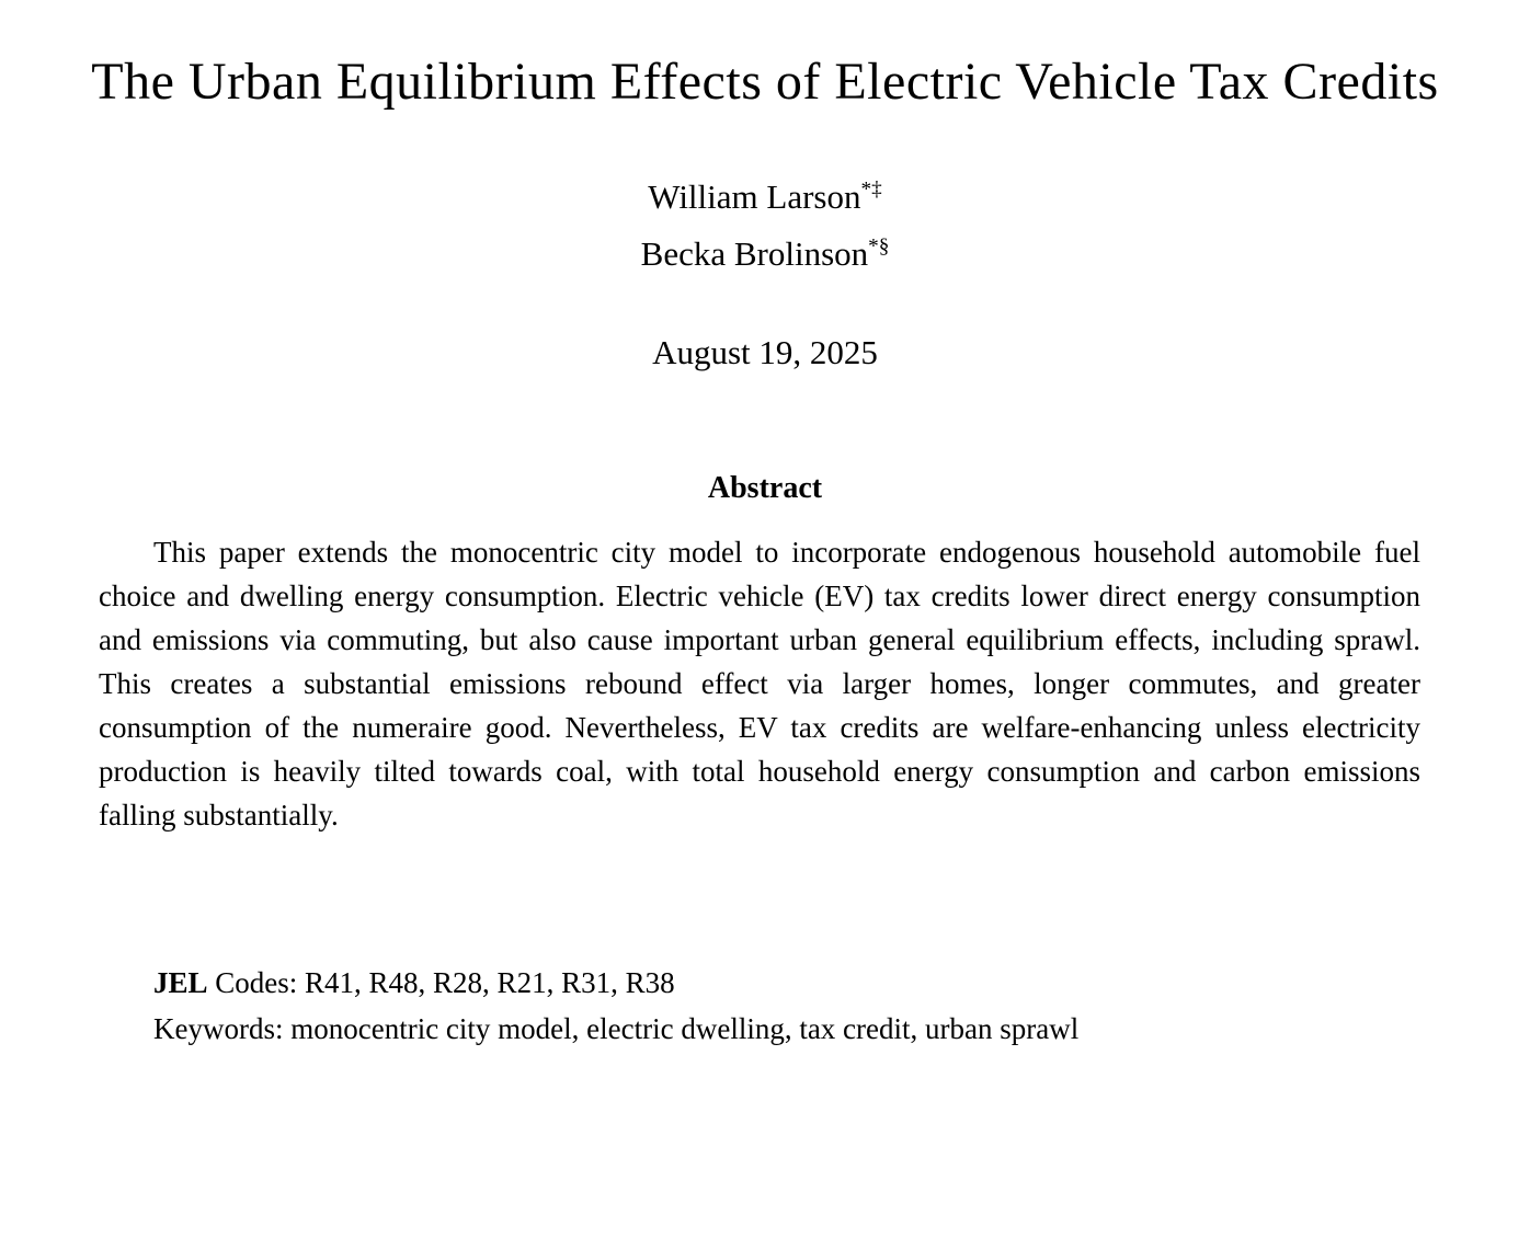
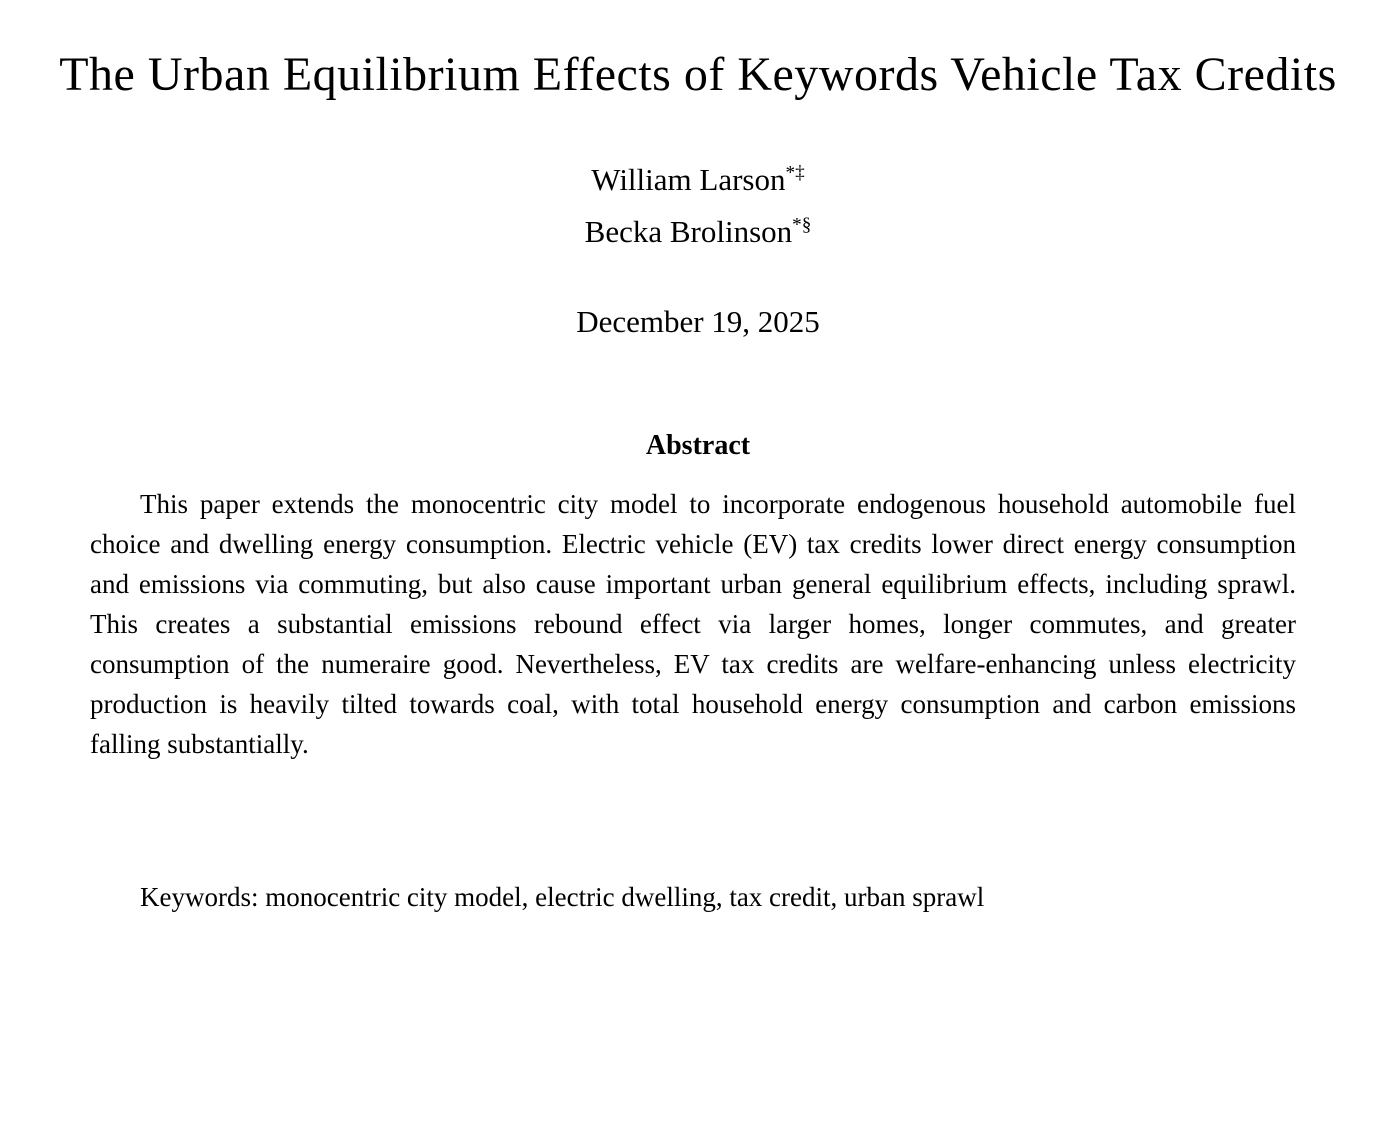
- The Urban Equilibrium Effects of Electric Vehicle Tax Credits
+ The Urban Equilibrium Effects of Keywords Vehicle Tax Credits
  William Larson*‡
  Becka Brolinson*§
- August 19, 2025
+ December 19, 2025
  Abstract
  This paper extends the monocentric city model to incorporate endogenous household automobile fuel choice and dwelling energy consumption. Electric vehicle (EV) tax credits lower direct energy consumption and emissions via commuting, but also cause important urban general equilibrium effects, including sprawl. This creates a substantial emissions rebound effect via larger homes, longer commutes, and greater consumption of the numeraire good. Nevertheless, EV tax credits are welfare-enhancing unless electricity production is heavily tilted towards coal, with total household energy consumption and carbon emissions falling substantially.
- JEL Codes: R41, R48, R28, R21, R31, R38
  Keywords: monocentric city model, electric dwelling, tax credit, urban sprawl
